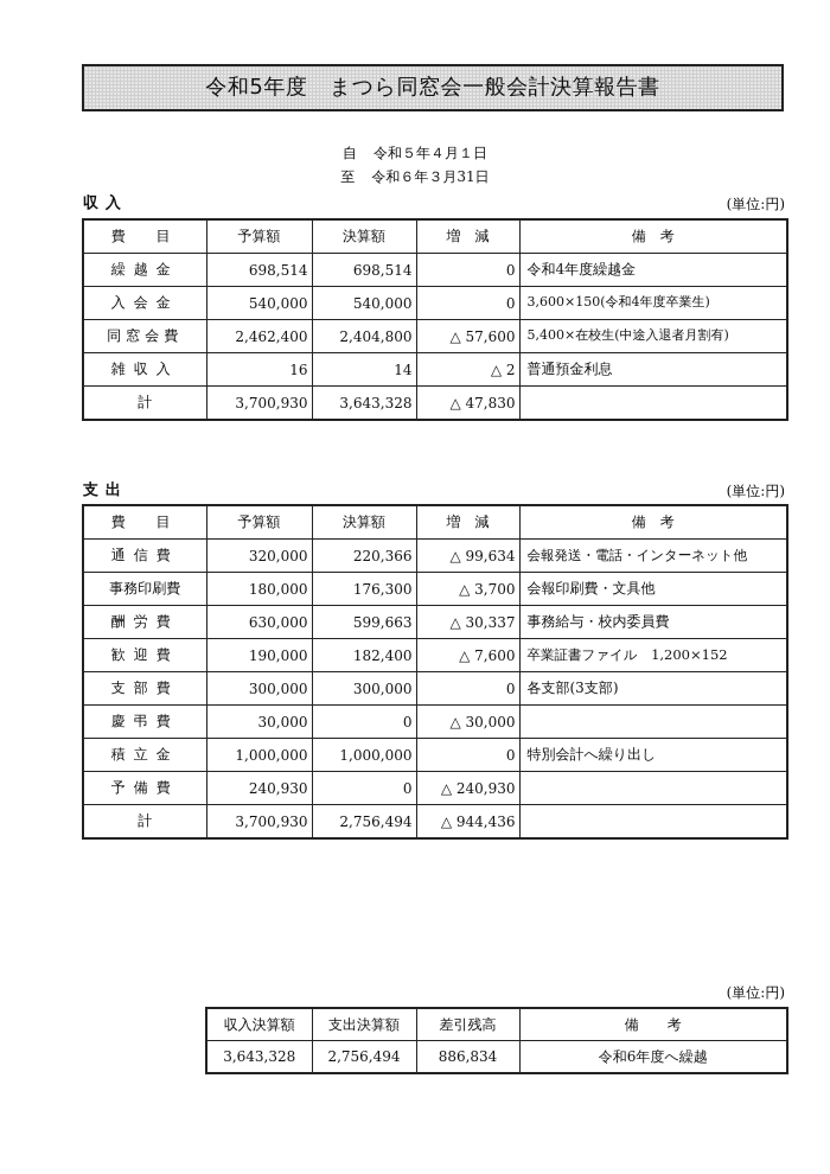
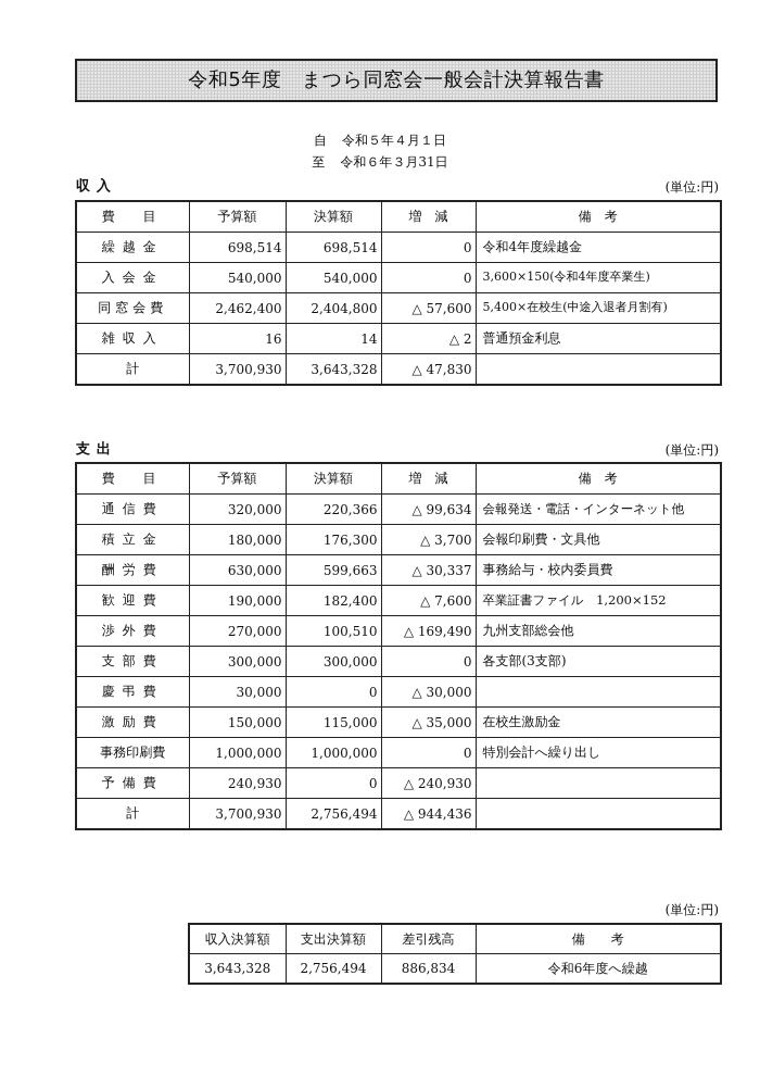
  令和5年度 まつら同窓会一般会計決算報告書
  自 令和５年４月１日
  至 令和６年３月31日
  収入
  (単位:円)
  費 目	予算額	決算額	増 減	備 考
  繰越金	698,514	698,514	0	令和4年度繰越金
  入会金	540,000	540,000	0	3,600×150(令和4年度卒業生)
  同窓会費	2,462,400	2,404,800	△ 57,600	5,400×在校生(中途入退者月割有)
  雑収入	16	14	△ 2	普通預金利息
  計	3,700,930	3,643,328	△ 47,830
  支出
  (単位:円)
  費 目	予算額	決算額	増 減	備 考
  通信費	320,000	220,366	△ 99,634	会報発送・電話・インターネット他
- 事務印刷費	180,000	176,300	△ 3,700	会報印刷費・文具他
+ 積立金	180,000	176,300	△ 3,700	会報印刷費・文具他
  酬労費	630,000	599,663	△ 30,337	事務給与・校内委員費
  歓迎費	190,000	182,400	△ 7,600	卒業証書ファイル 1,200×152
+ 渉外費	270,000	100,510	△ 169,490	九州支部総会他
  支部費	300,000	300,000	0	各支部(3支部)
  慶弔費	30,000	0	△ 30,000
+ 激励費	150,000	115,000	△ 35,000	在校生激励金
- 積立金	1,000,000	1,000,000	0	特別会計へ繰り出し
+ 事務印刷費	1,000,000	1,000,000	0	特別会計へ繰り出し
  予備費	240,930	0	△ 240,930
  計	3,700,930	2,756,494	△ 944,436
  (単位:円)
  収入決算額	支出決算額	差引残高	備 考
  3,643,328	2,756,494	886,834	令和6年度へ繰越
